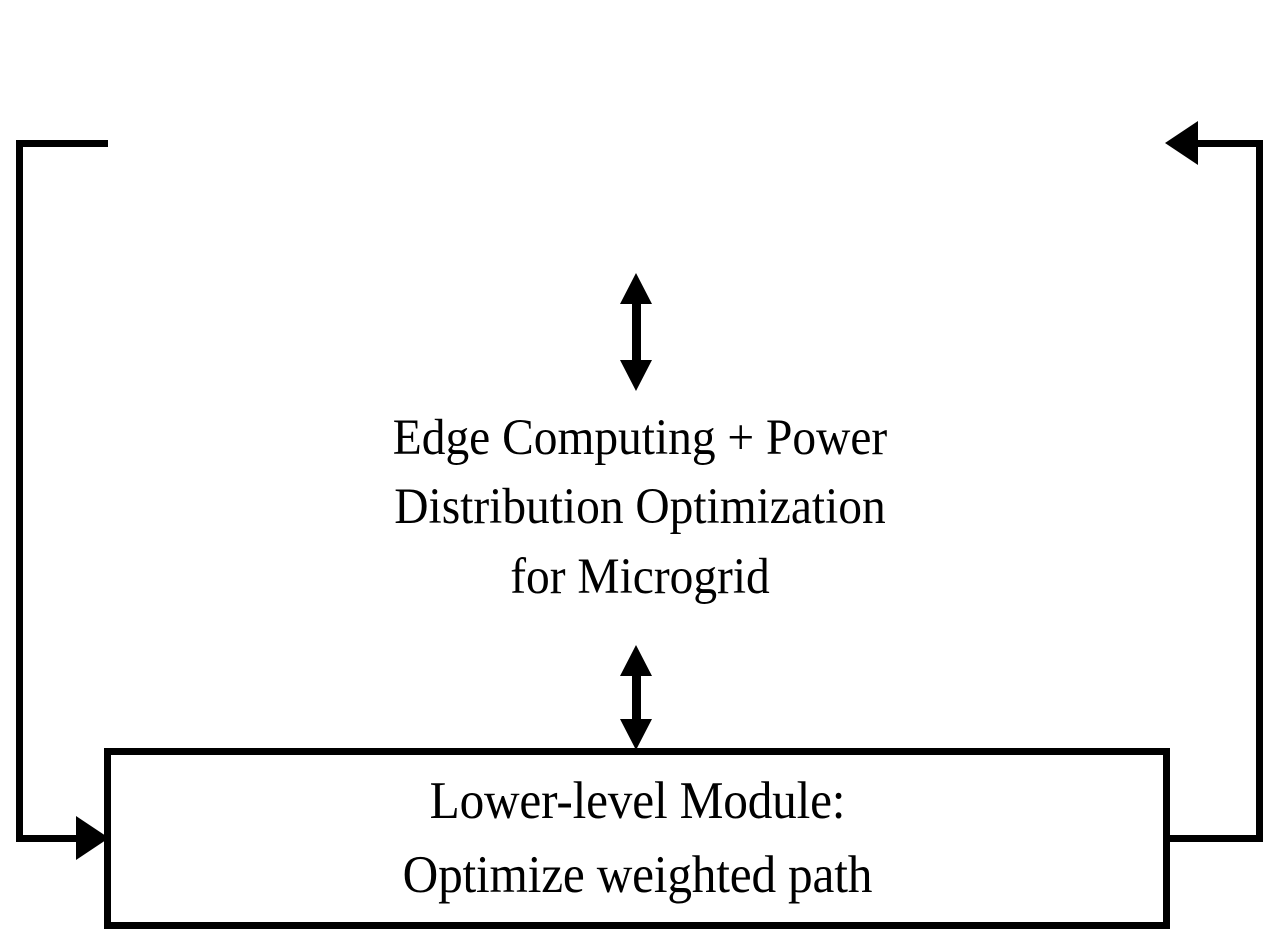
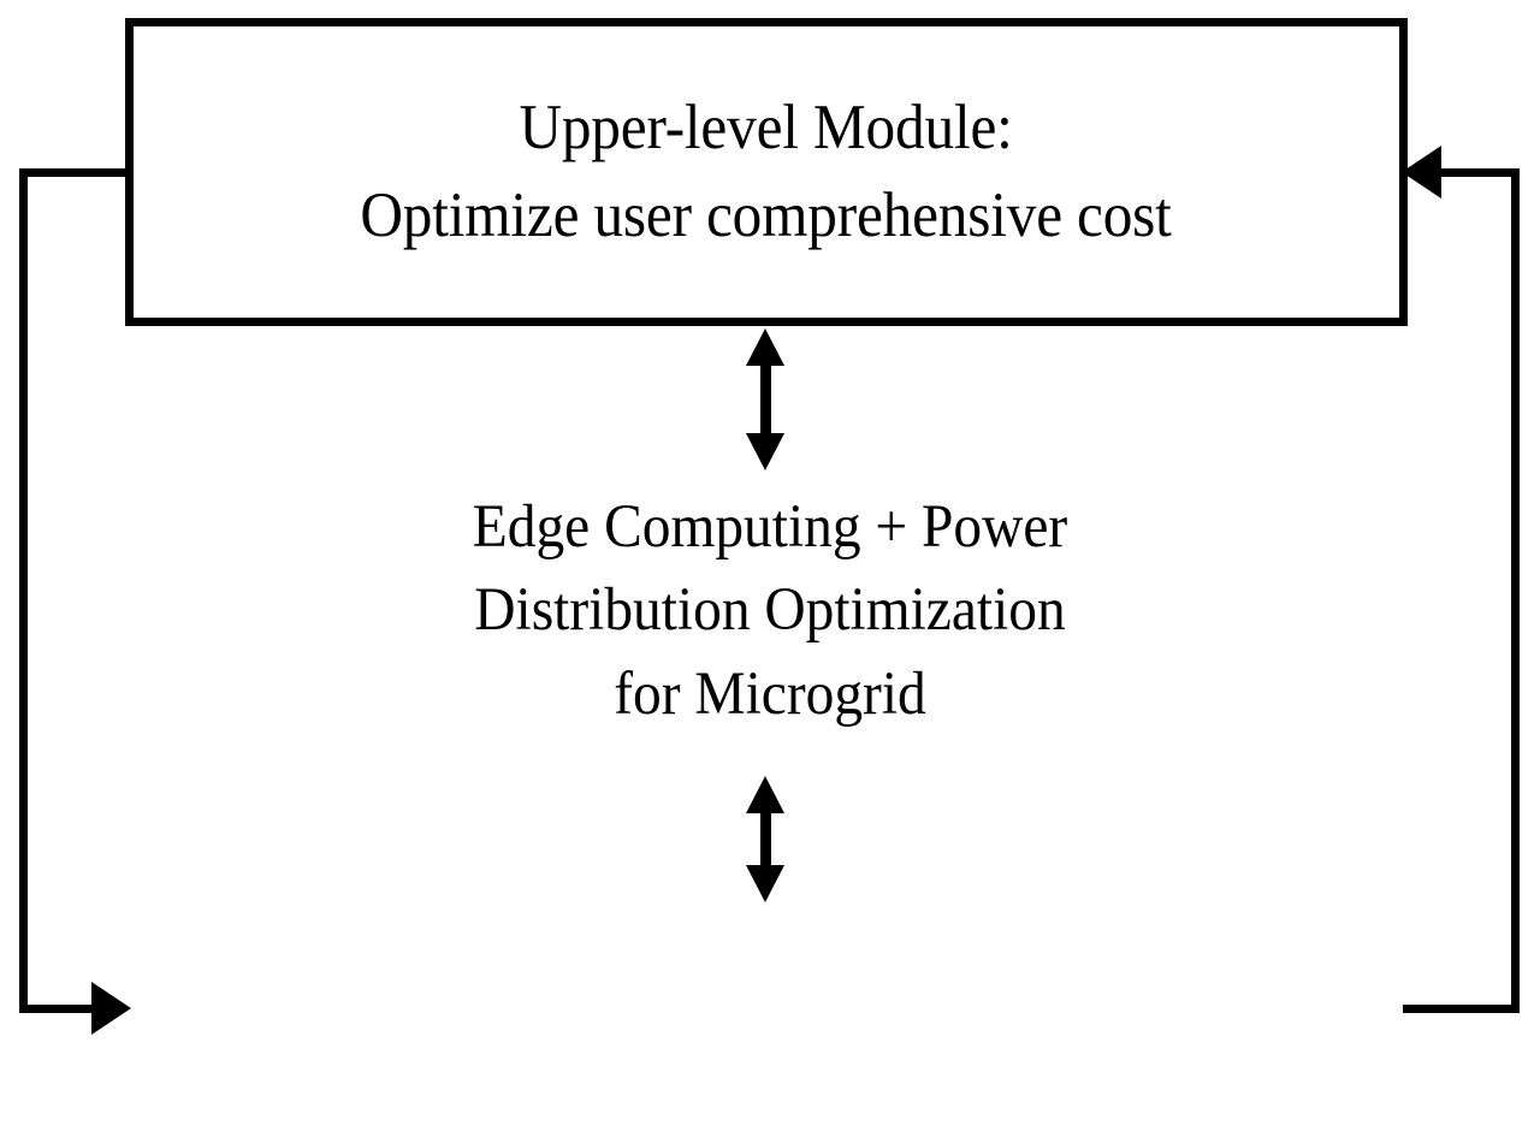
+ Upper-level Module:
+ Optimize user comprehensive cost
  Edge Computing + Power
  Distribution Optimization
  for Microgrid
- Lower-level Module:
- Optimize weighted path
